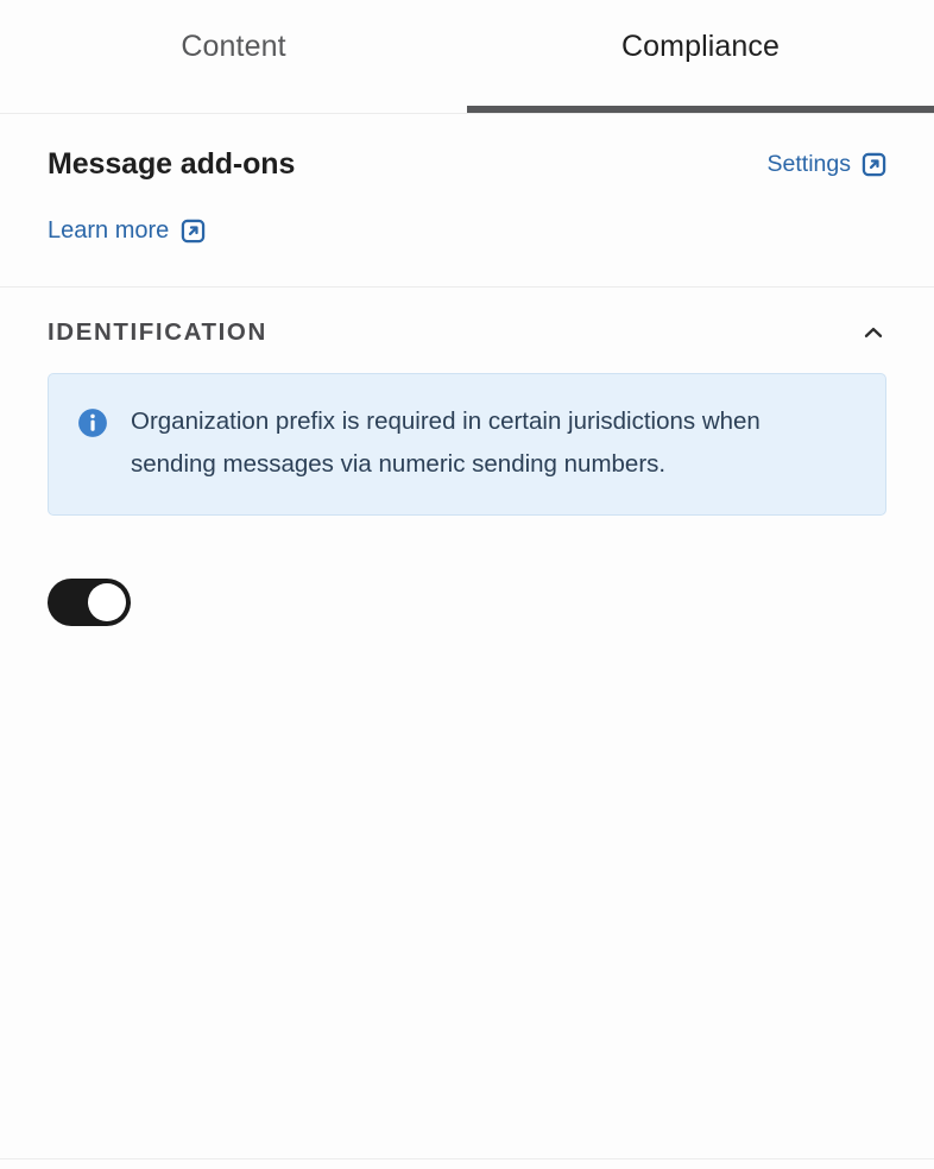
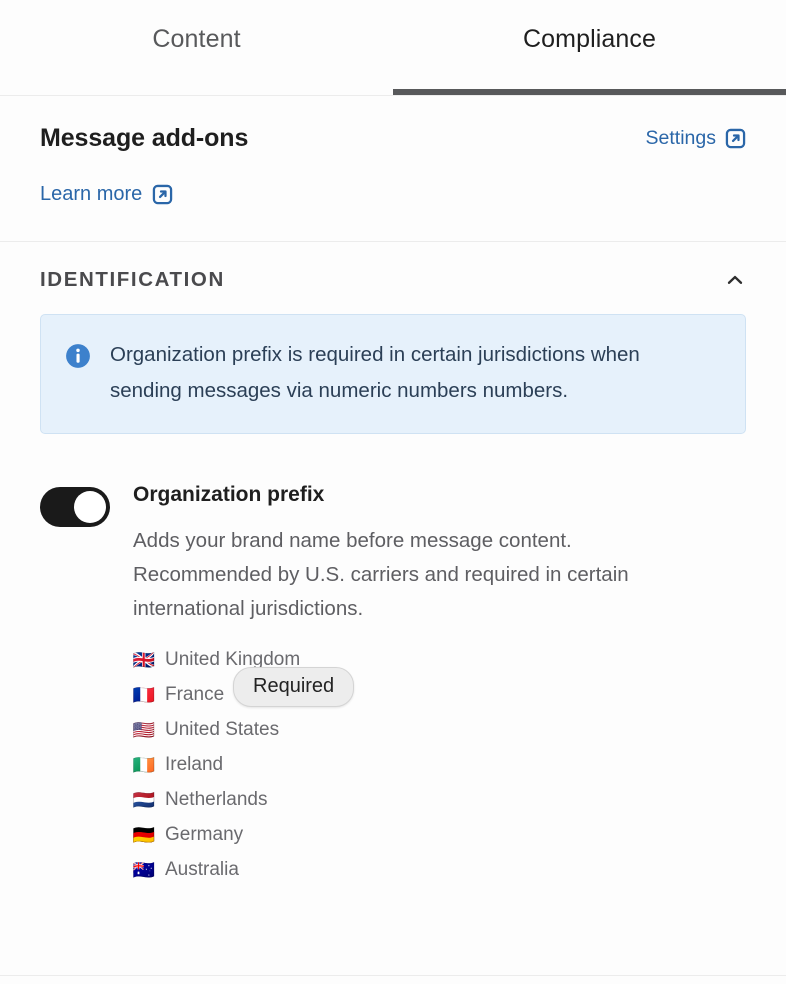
  Content
  Compliance
  Message add-ons
  Settings
  Learn more
  IDENTIFICATION
- Organization prefix is required in certain jurisdictions when sending messages via numeric sending numbers.
+ Organization prefix is required in certain jurisdictions when sending messages via numeric numbers numbers.
+ Organization prefix
+ Adds your brand name before message content. Recommended by U.S. carriers and required in certain international jurisdictions.
+ 🇬🇧
+ United Kingdom
+ 🇫🇷
+ France
+ 🇺🇸
+ United States
+ 🇮🇪
+ Ireland
+ 🇳🇱
+ Netherlands
+ 🇩🇪
+ Germany
+ 🇦🇺
+ Australia
+ Required
